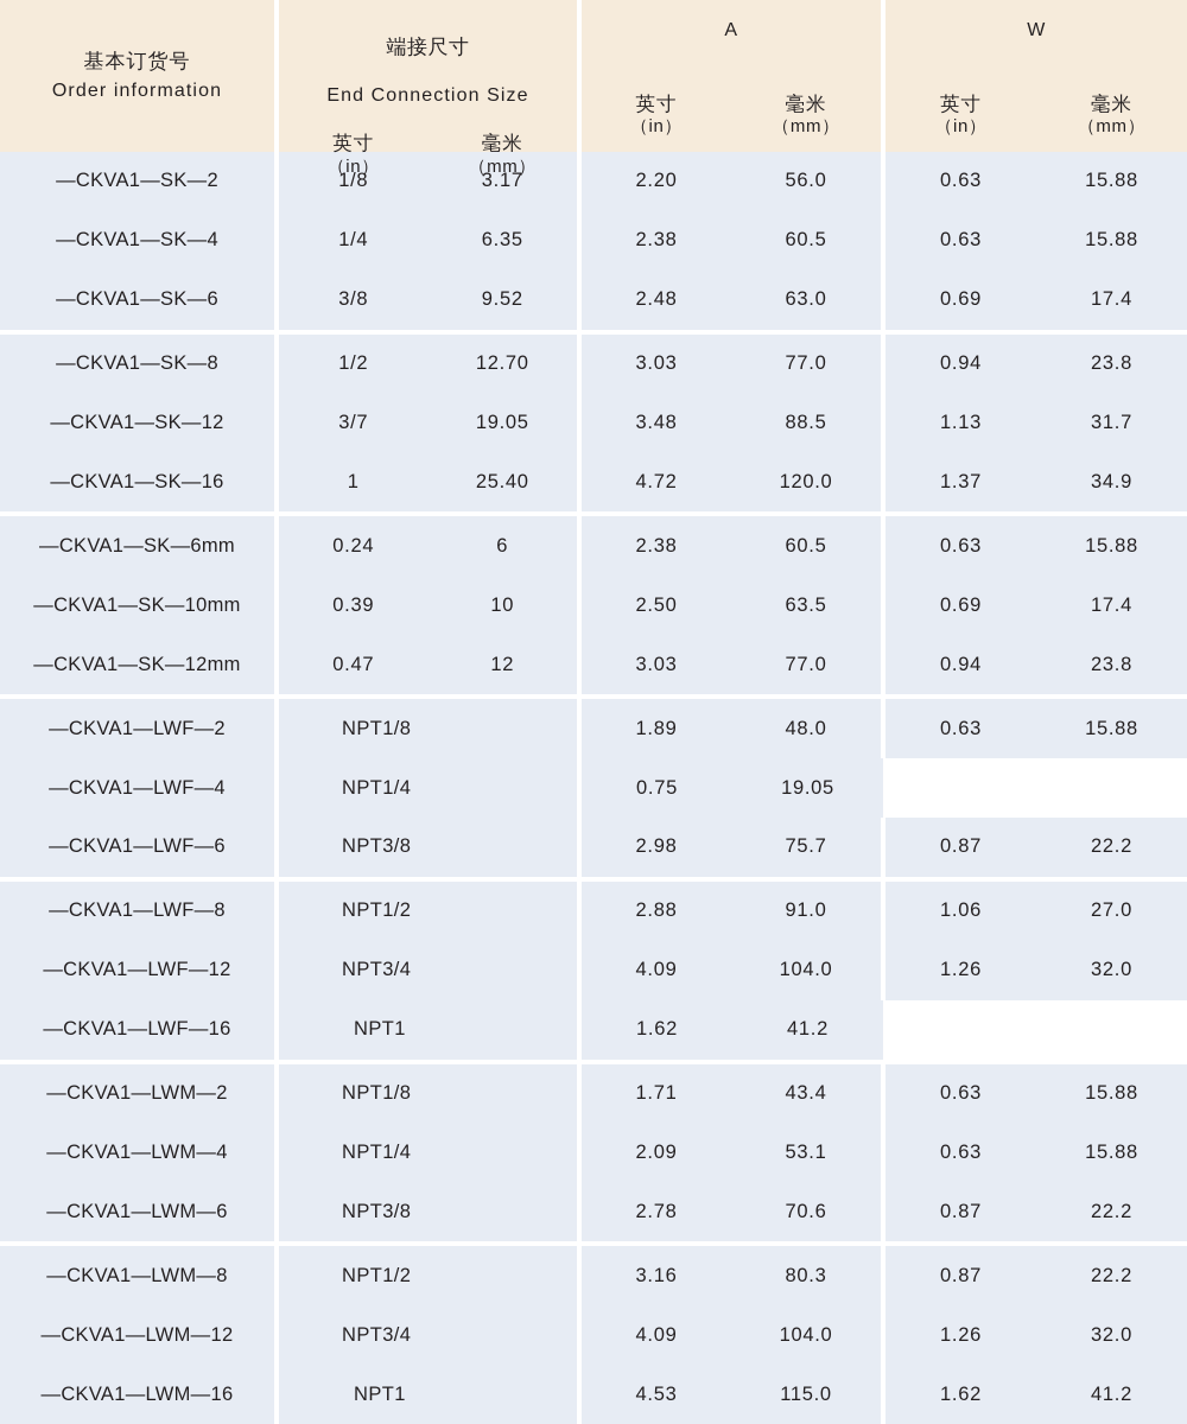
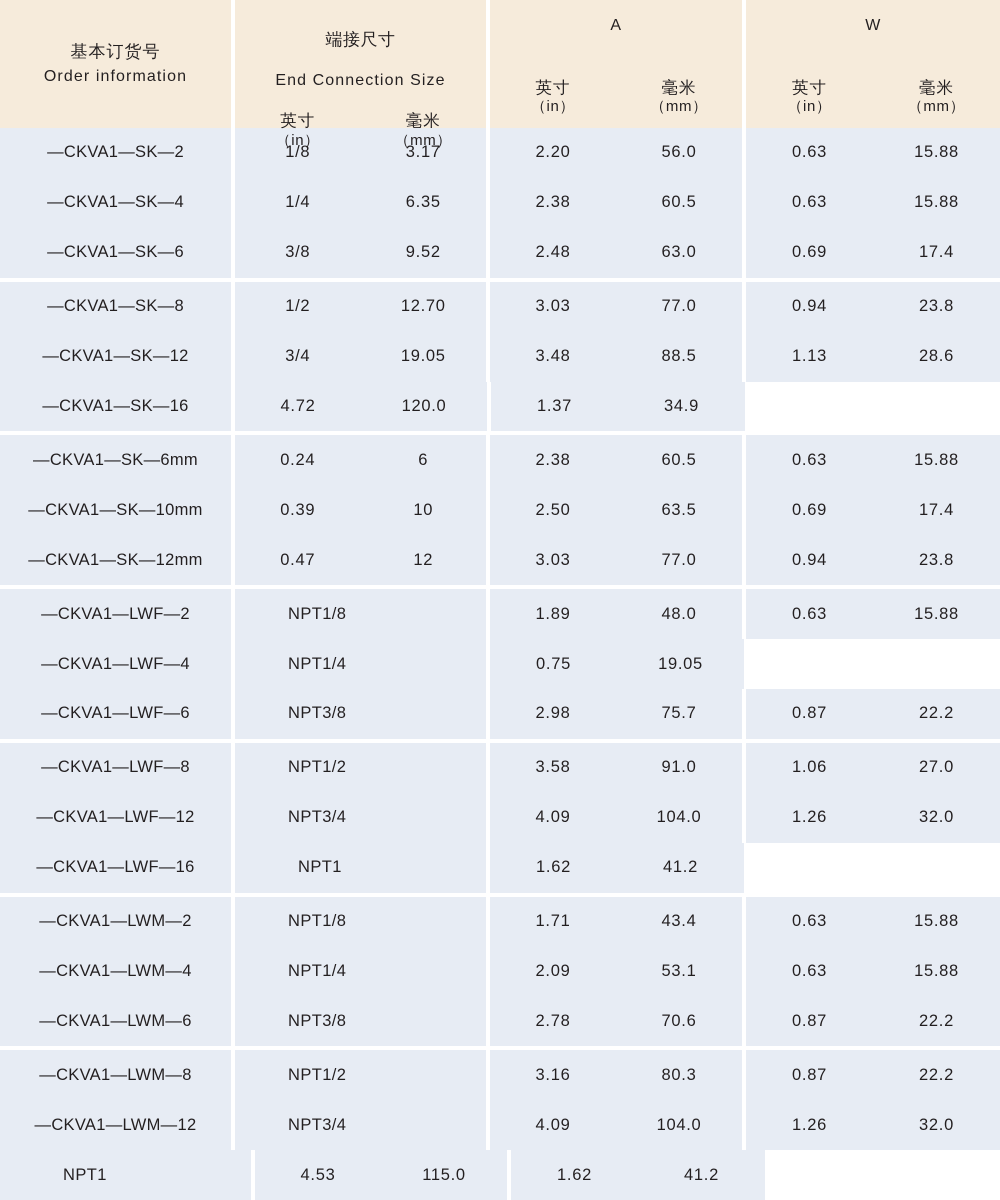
  基本订货号
  Order information
  端接尺寸
  End Connection Size
  英寸
  （in）
  毫米
  （mm）
  A
  英寸
  （in）
  毫米
  （mm）
  W
  英寸
  （in）
  毫米
  （mm）
  —CKVA1—SK—2
  1/8
  3.17
  2.20
  56.0
  0.63
  15.88
  —CKVA1—SK—4
  1/4
  6.35
  2.38
  60.5
  0.63
  15.88
  —CKVA1—SK—6
  3/8
  9.52
  2.48
  63.0
  0.69
  17.4
  —CKVA1—SK—8
  1/2
  12.70
  3.03
  77.0
  0.94
  23.8
  —CKVA1—SK—12
- 3/7
+ 3/4
  19.05
  3.48
  88.5
  1.13
- 31.7
+ 28.6
  —CKVA1—SK—16
- 1
- 25.40
  4.72
  120.0
  1.37
  34.9
  —CKVA1—SK—6mm
  0.24
  6
  2.38
  60.5
  0.63
  15.88
  —CKVA1—SK—10mm
  0.39
  10
  2.50
  63.5
  0.69
  17.4
  —CKVA1—SK—12mm
  0.47
  12
  3.03
  77.0
  0.94
  23.8
  —CKVA1—LWF—2
  NPT1/8
  1.89
  48.0
  0.63
  15.88
  —CKVA1—LWF—4
  NPT1/4
  0.75
  19.05
  —CKVA1—LWF—6
  NPT3/8
  2.98
  75.7
  0.87
  22.2
  —CKVA1—LWF—8
  NPT1/2
- 2.88
+ 3.58
  91.0
  1.06
  27.0
  —CKVA1—LWF—12
  NPT3/4
  4.09
  104.0
  1.26
  32.0
  —CKVA1—LWF—16
  NPT1
  1.62
  41.2
  —CKVA1—LWM—2
  NPT1/8
  1.71
  43.4
  0.63
  15.88
  —CKVA1—LWM—4
  NPT1/4
  2.09
  53.1
  0.63
  15.88
  —CKVA1—LWM—6
  NPT3/8
  2.78
  70.6
  0.87
  22.2
  —CKVA1—LWM—8
  NPT1/2
  3.16
  80.3
  0.87
  22.2
  —CKVA1—LWM—12
  NPT3/4
  4.09
  104.0
  1.26
  32.0
- —CKVA1—LWM—16
  NPT1
  4.53
  115.0
  1.62
  41.2
